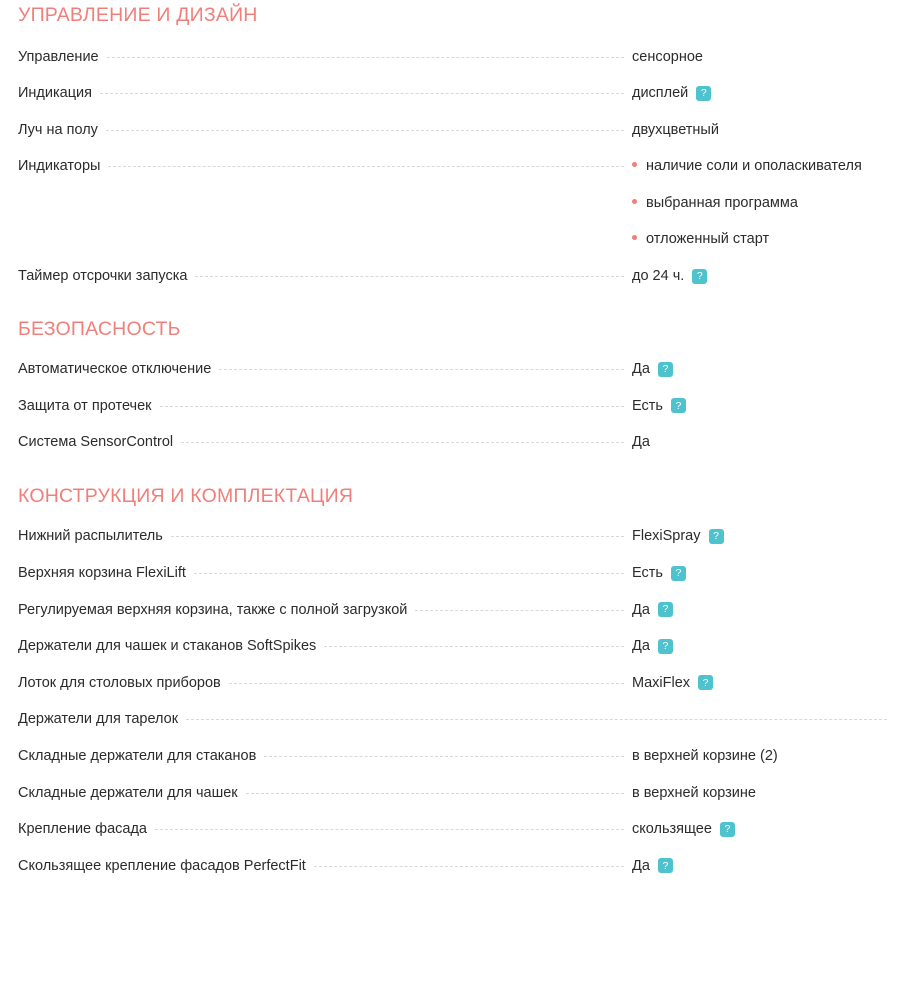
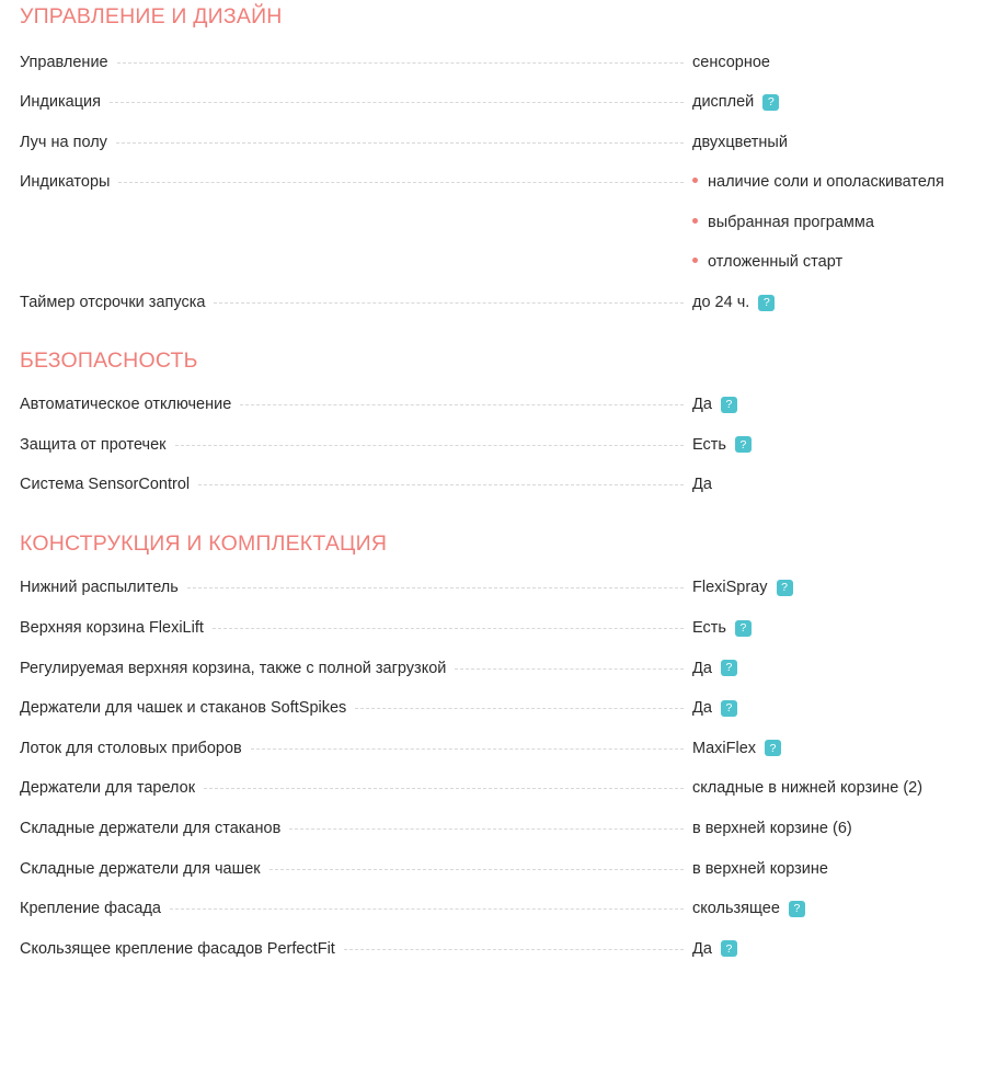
  УПРАВЛЕНИЕ И ДИЗАЙН
  Управление
  сенсорное
  Индикация
  дисплей
  ?
  Луч на полу
  двухцветный
  Индикаторы
  наличие соли и ополаскивателя
  выбранная программа
  отложенный старт
  Таймер отсрочки запуска
  до 24 ч.
  ?
  БЕЗОПАСНОСТЬ
  Автоматическое отключение
  Да
  ?
  Защита от протечек
  Есть
  ?
  Система SensorControl
  Да
  КОНСТРУКЦИЯ И КОМПЛЕКТАЦИЯ
  Нижний распылитель
  FlexiSpray
  ?
  Верхняя корзина FlexiLift
  Есть
  ?
  Регулируемая верхняя корзина, также с полной загрузкой
  Да
  ?
  Держатели для чашек и стаканов SoftSpikes
  Да
  ?
  Лоток для столовых приборов
  MaxiFlex
  ?
  Держатели для тарелок
+ складные в нижней корзине (2)
  Складные держатели для стаканов
- в верхней корзине (2)
+ в верхней корзине (6)
  Складные держатели для чашек
  в верхней корзине
  Крепление фасада
  скользящее
  ?
  Скользящее крепление фасадов PerfectFit
  Да
  ?
